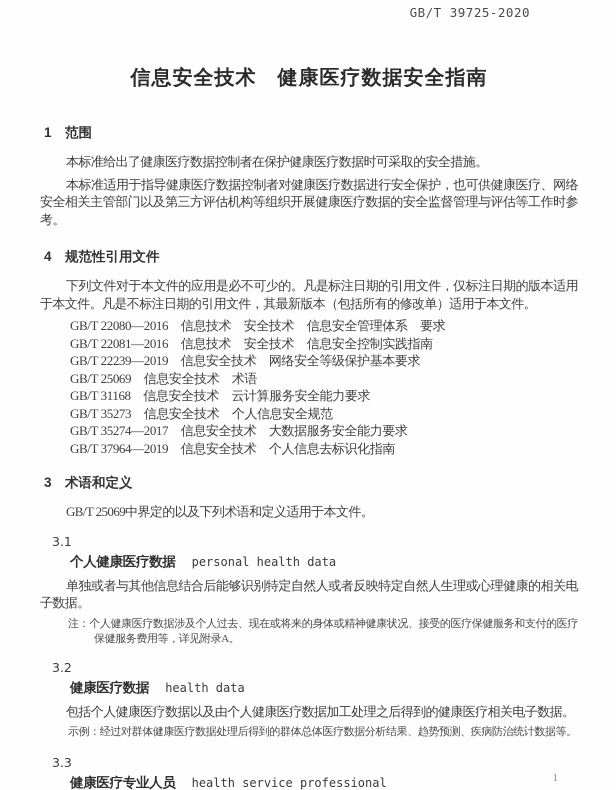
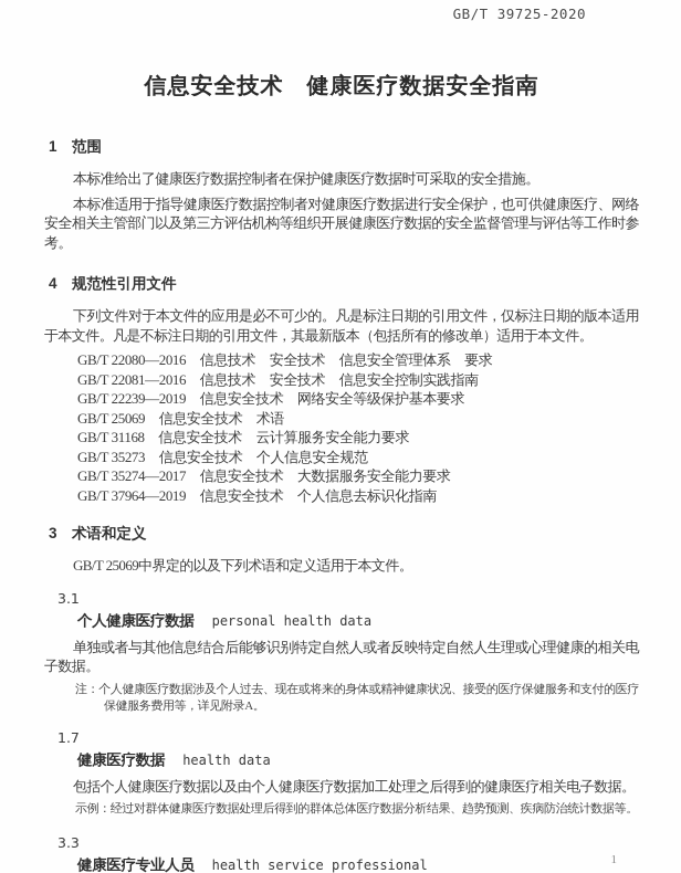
  GB/T 39725-2020
  信息安全技术 健康医疗数据安全指南
  1 范围
  本标准给出了健康医疗数据控制者在保护健康医疗数据时可采取的安全措施。
  本标准适用于指导健康医疗数据控制者对健康医疗数据进行安全保护，也可供健康医疗、网络安全相关主管部门以及第三方评估机构等组织开展健康医疗数据的安全监督管理与评估等工作时参考。
  4 规范性引用文件
  下列文件对于本文件的应用是必不可少的。凡是标注日期的引用文件，仅标注日期的版本适用于本文件。凡是不标注日期的引用文件，其最新版本（包括所有的修改单）适用于本文件。
  GB/T 22080—2016 信息技术 安全技术 信息安全管理体系 要求
  GB/T 22081—2016 信息技术 安全技术 信息安全控制实践指南
  GB/T 22239—2019 信息安全技术 网络安全等级保护基本要求
  GB/T 25069 信息安全技术 术语
  GB/T 31168 信息安全技术 云计算服务安全能力要求
  GB/T 35273 信息安全技术 个人信息安全规范
  GB/T 35274—2017 信息安全技术 大数据服务安全能力要求
  GB/T 37964—2019 信息安全技术 个人信息去标识化指南
  3 术语和定义
  GB/T 25069中界定的以及下列术语和定义适用于本文件。
  3.1
  个人健康医疗数据 personal health data
  单独或者与其他信息结合后能够识别特定自然人或者反映特定自然人生理或心理健康的相关电子数据。
  注：个人健康医疗数据涉及个人过去、现在或将来的身体或精神健康状况、接受的医疗保健服务和支付的医疗保健服务费用等，详见附录A。
- 3.2
+ 1.7
  健康医疗数据 health data
  包括个人健康医疗数据以及由个人健康医疗数据加工处理之后得到的健康医疗相关电子数据。
  示例：经过对群体健康医疗数据处理后得到的群体总体医疗数据分析结果、趋势预测、疾病防治统计数据等。
  3.3
  健康医疗专业人员 health service professional
  1
